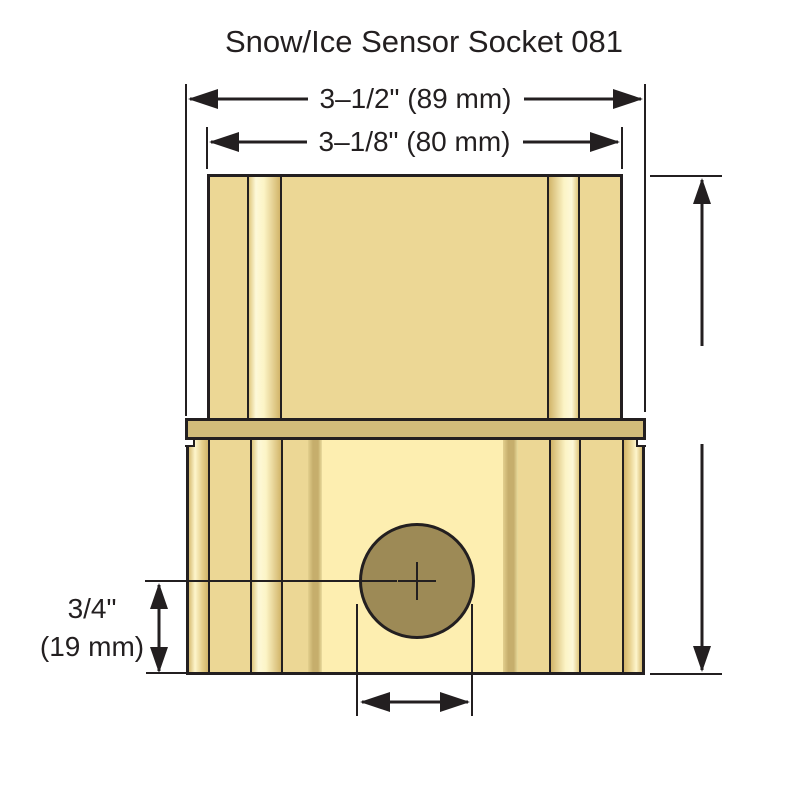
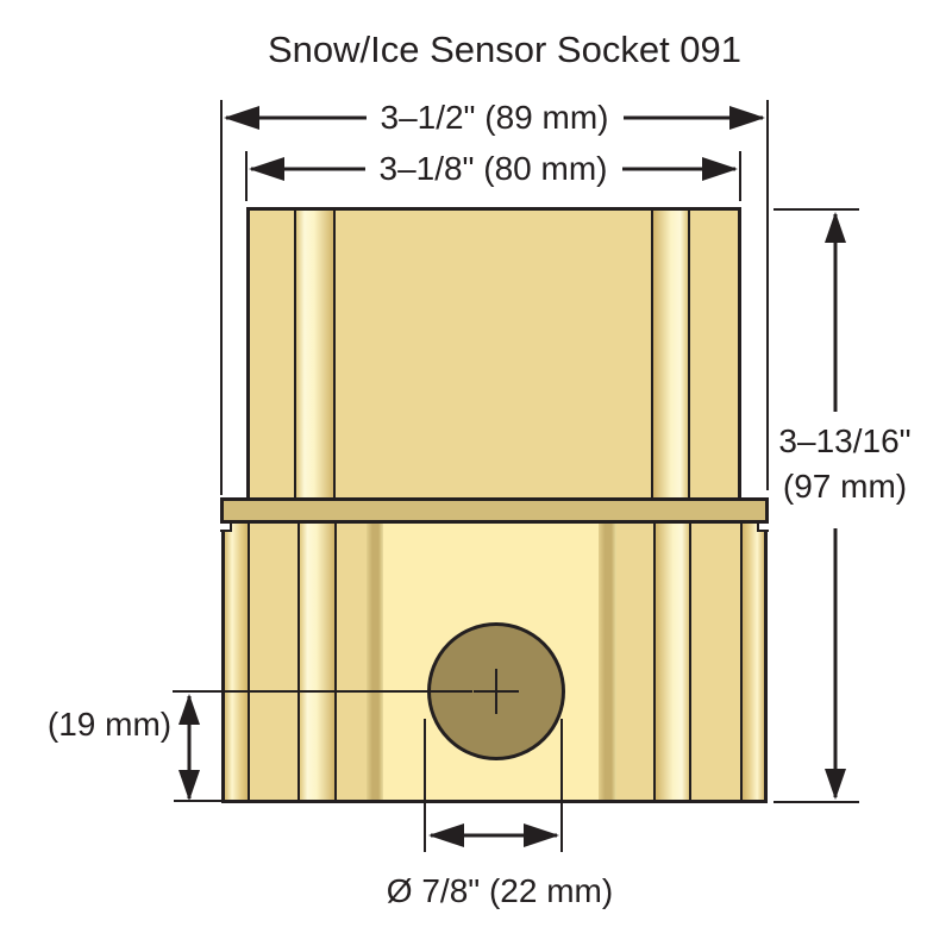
- Snow/Ice Sensor Socket 081
+ Snow/Ice Sensor Socket 091
  3–1/2" (89 mm)
  3–1/8" (80 mm)
- 3/4"
  (19 mm)
+ 3–13/16"
+ (97 mm)
+ Ø 7/8" (22 mm)
